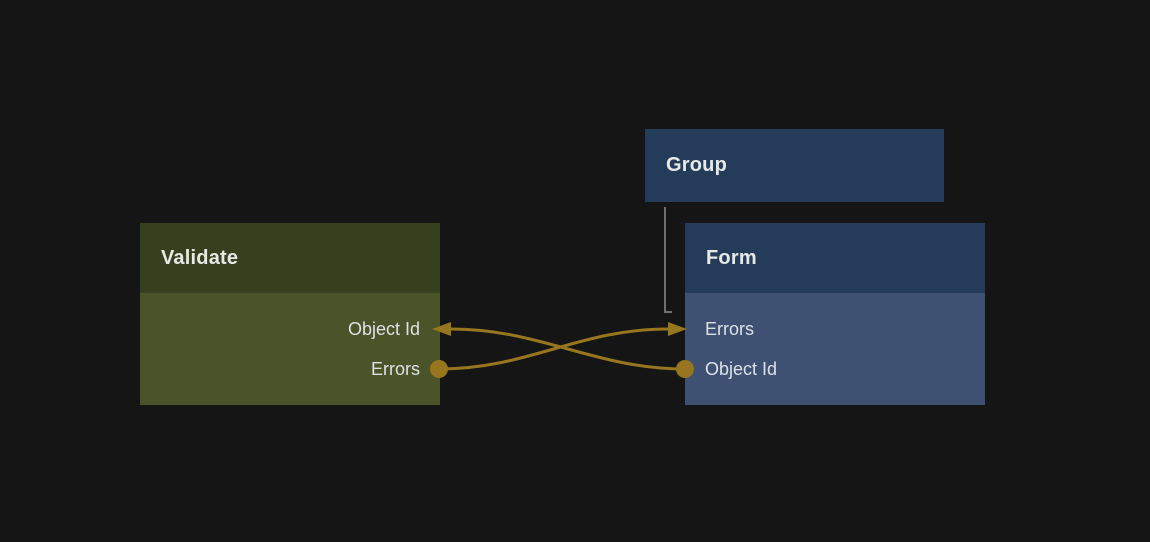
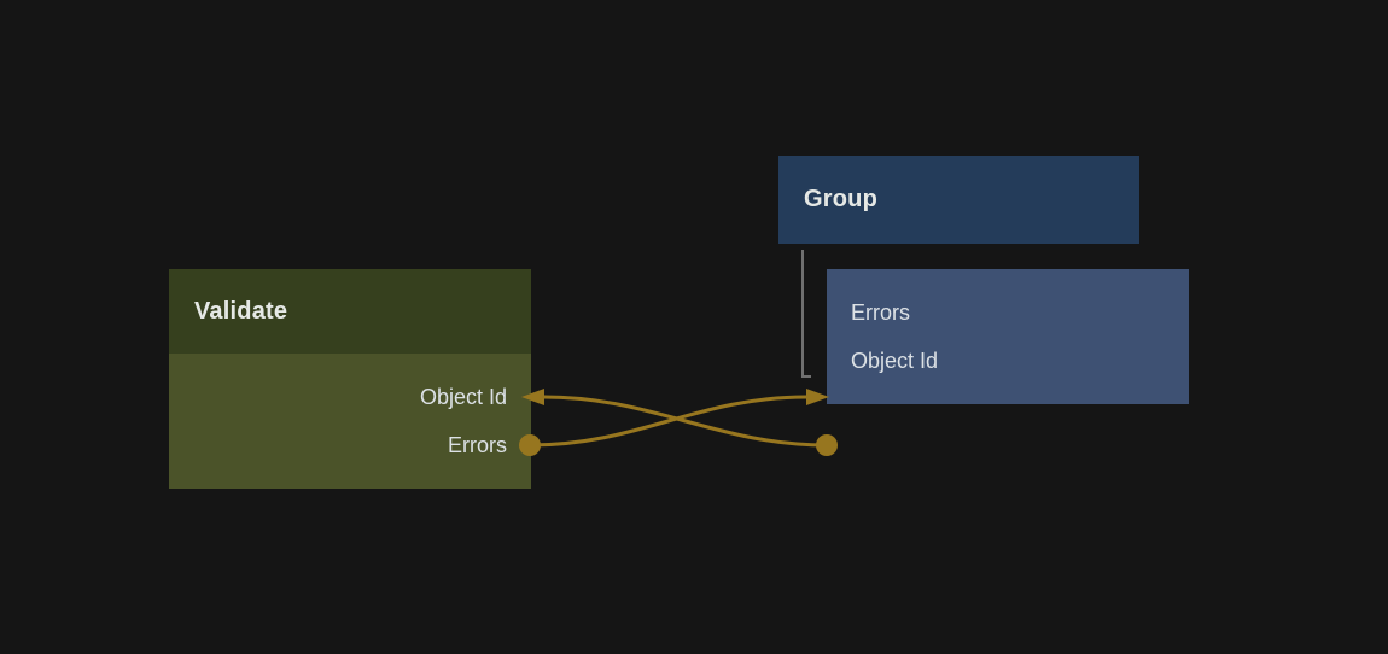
  Group
  Validate
  Object Id
  Errors
- Form
  Errors
  Object Id
